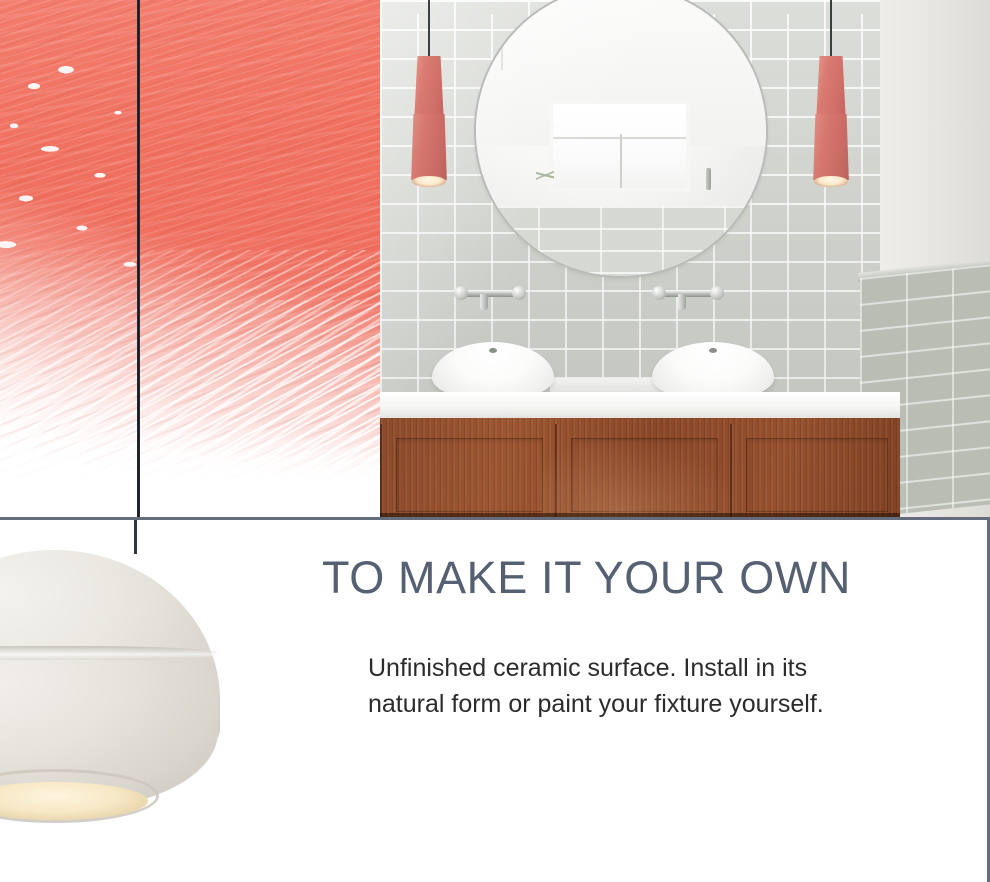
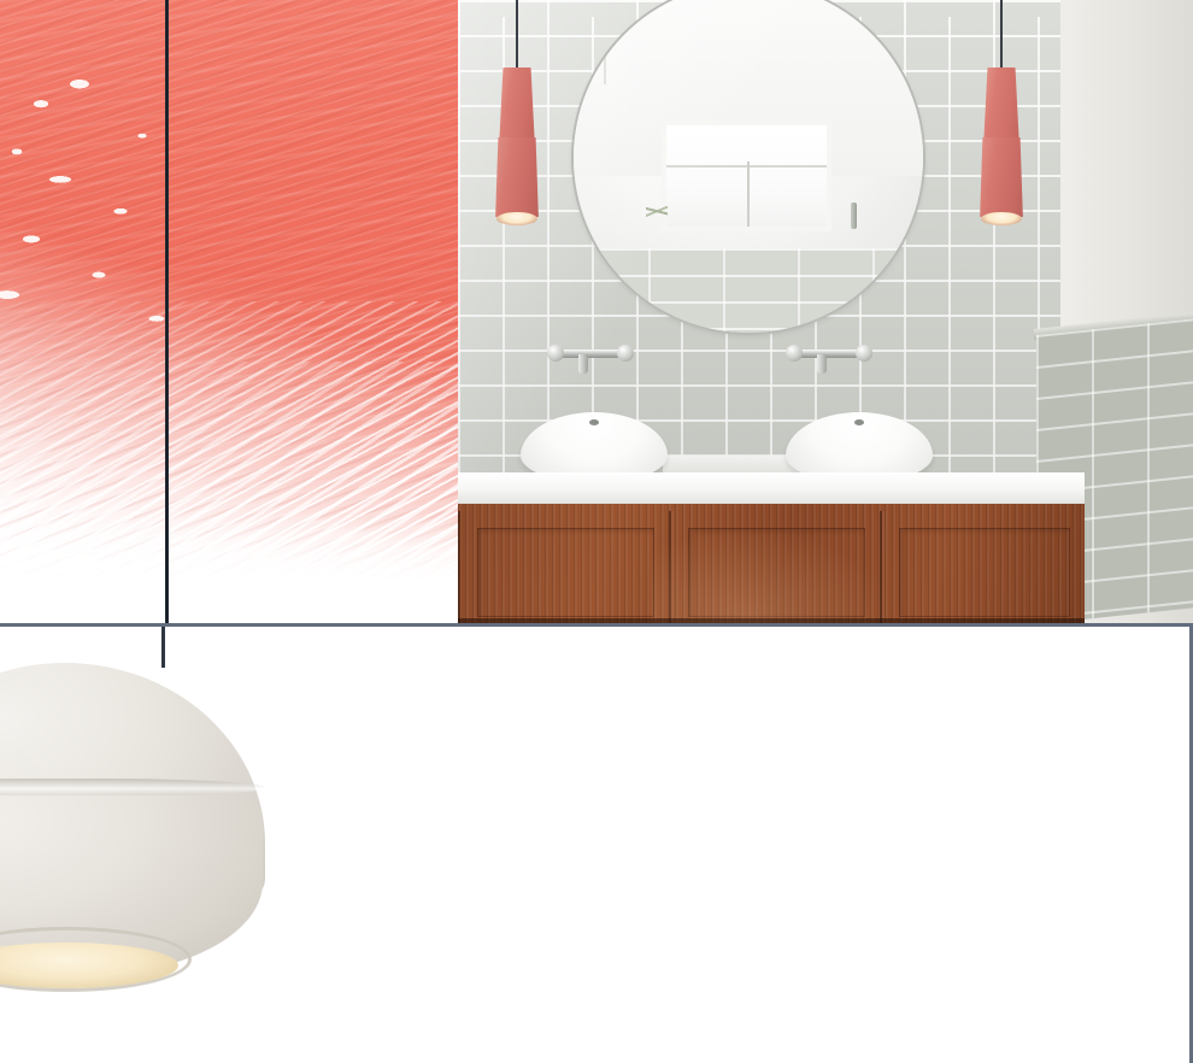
- TO MAKE IT YOUR OWN
- Unfinished ceramic surface. Install in its
- natural form or paint your fixture yourself.
